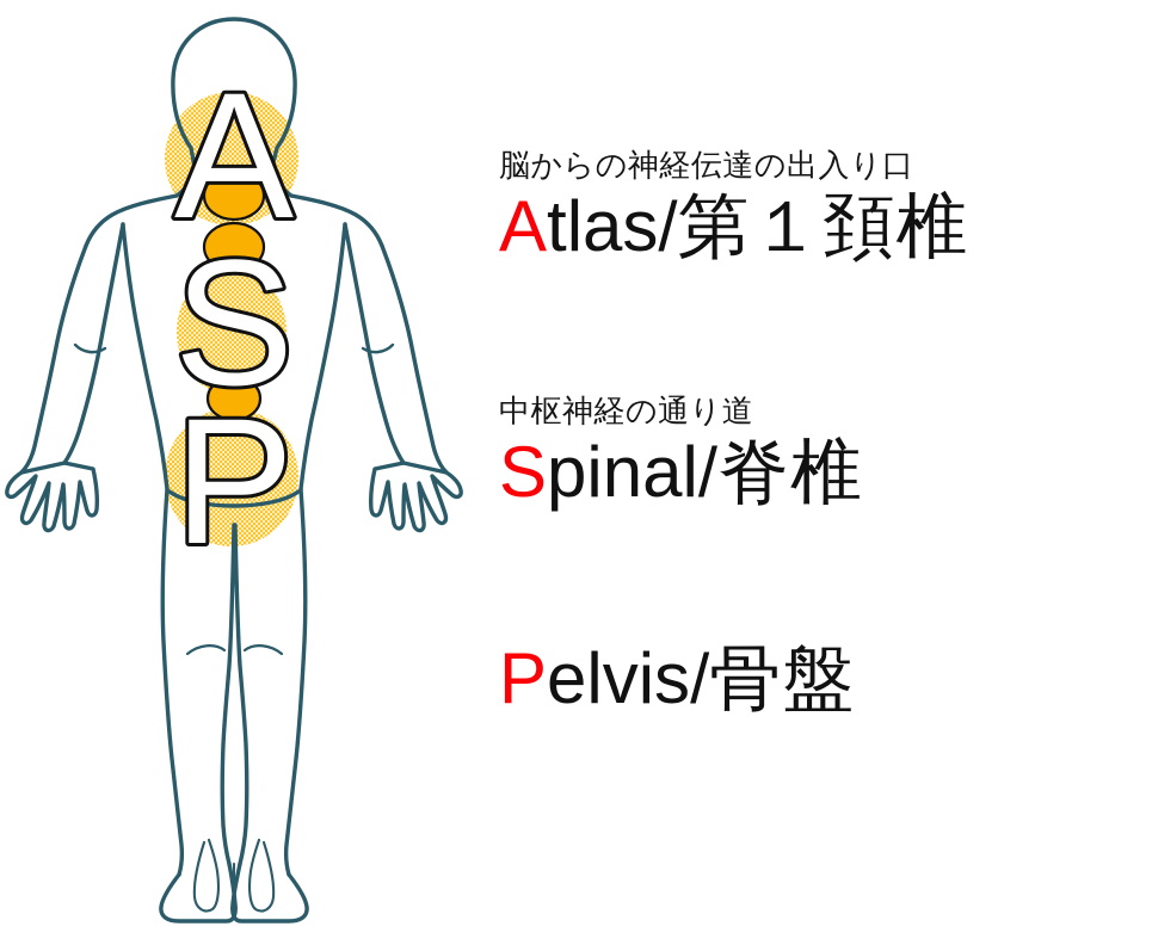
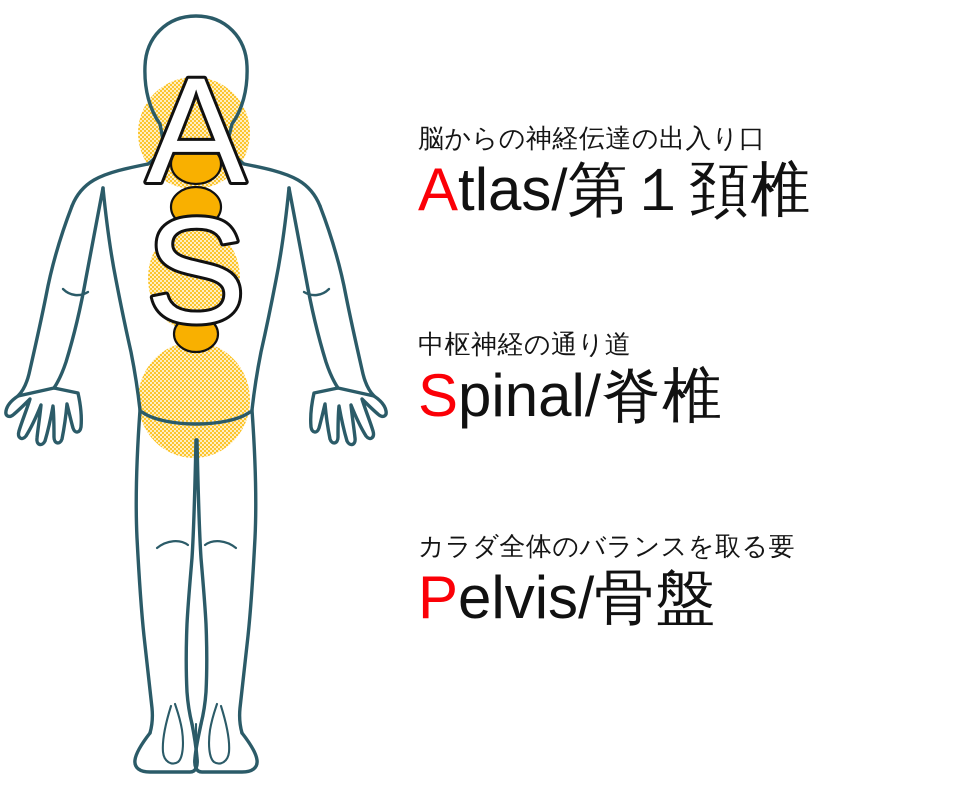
  A
  S
- P
  脳からの神経伝達の出入り口
  Atlas/第１頚椎
  中枢神経の通り道
  Spinal/脊椎
+ カラダ全体のバランスを取る要
  Pelvis/骨盤
